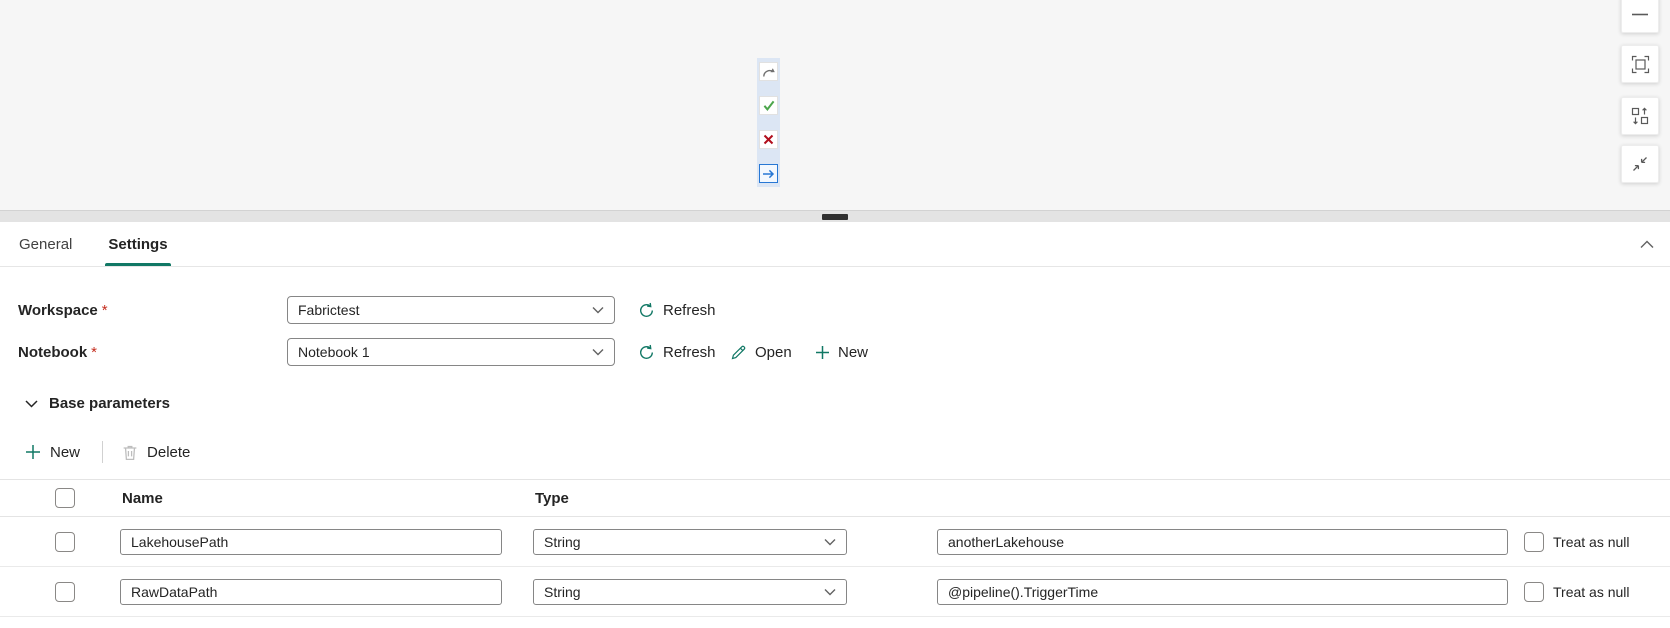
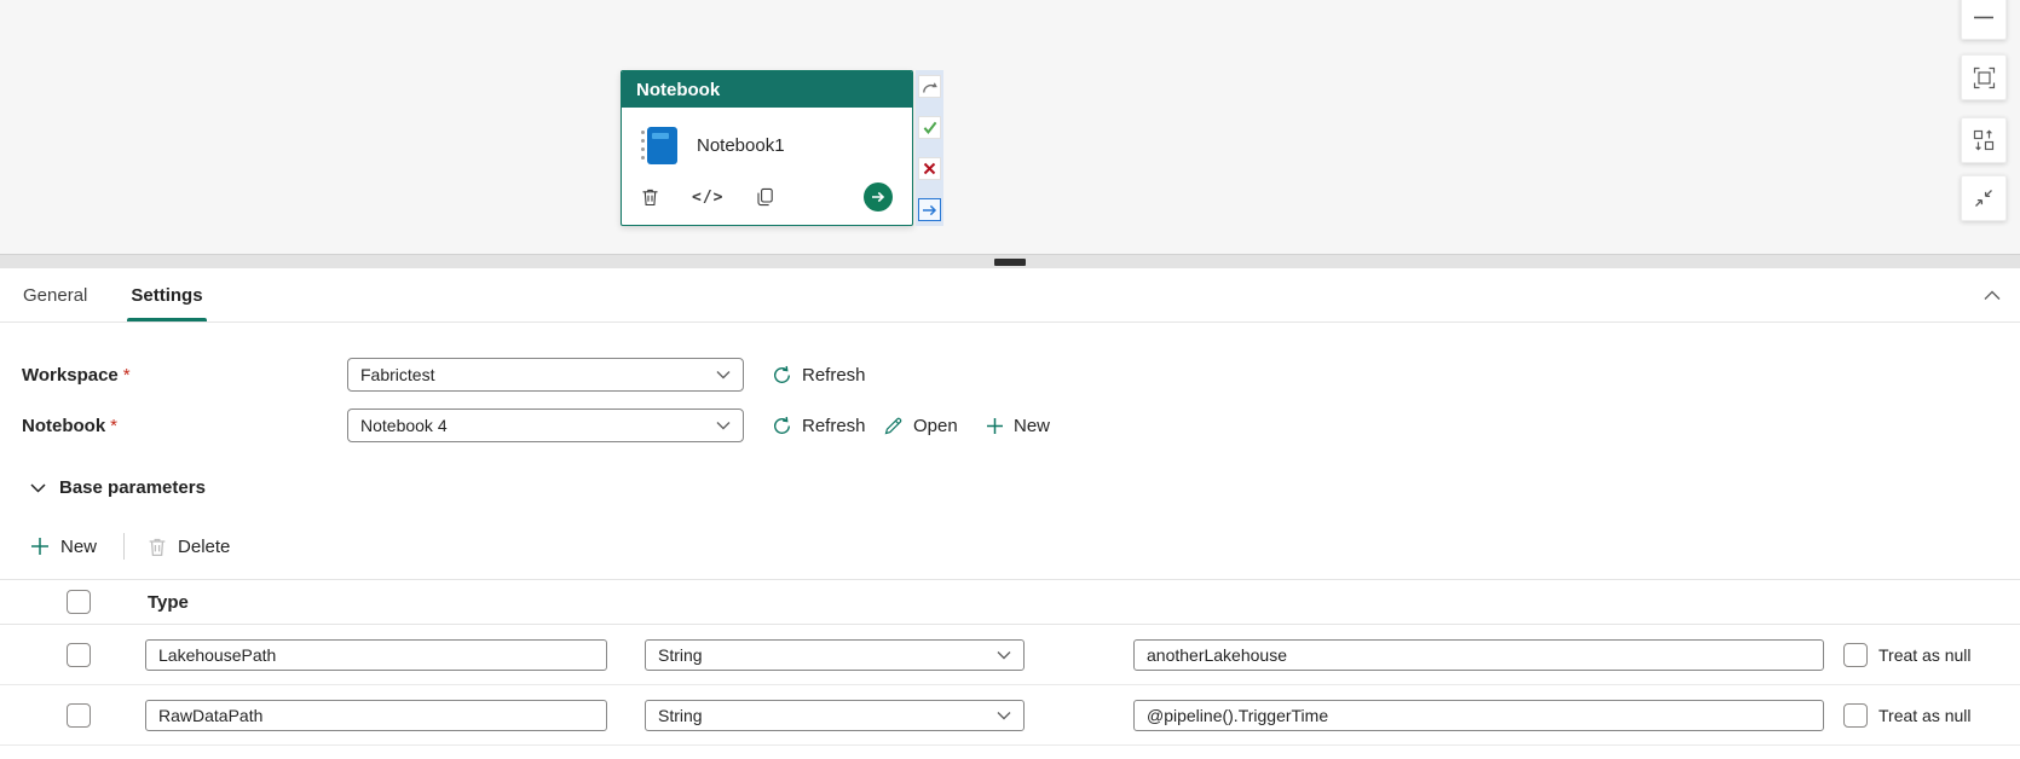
+ Notebook
+ Notebook1
+ </>
  General
  Settings
  Workspace *
  Fabrictest
  Refresh
  Notebook *
- Notebook 1
+ Notebook 4
  Refresh
  Open
  New
  Base parameters
  New
  Delete
- Name
  Type
  LakehousePath
  String
  anotherLakehouse
  Treat as null
  RawDataPath
  String
  @pipeline().TriggerTime
  Treat as null
